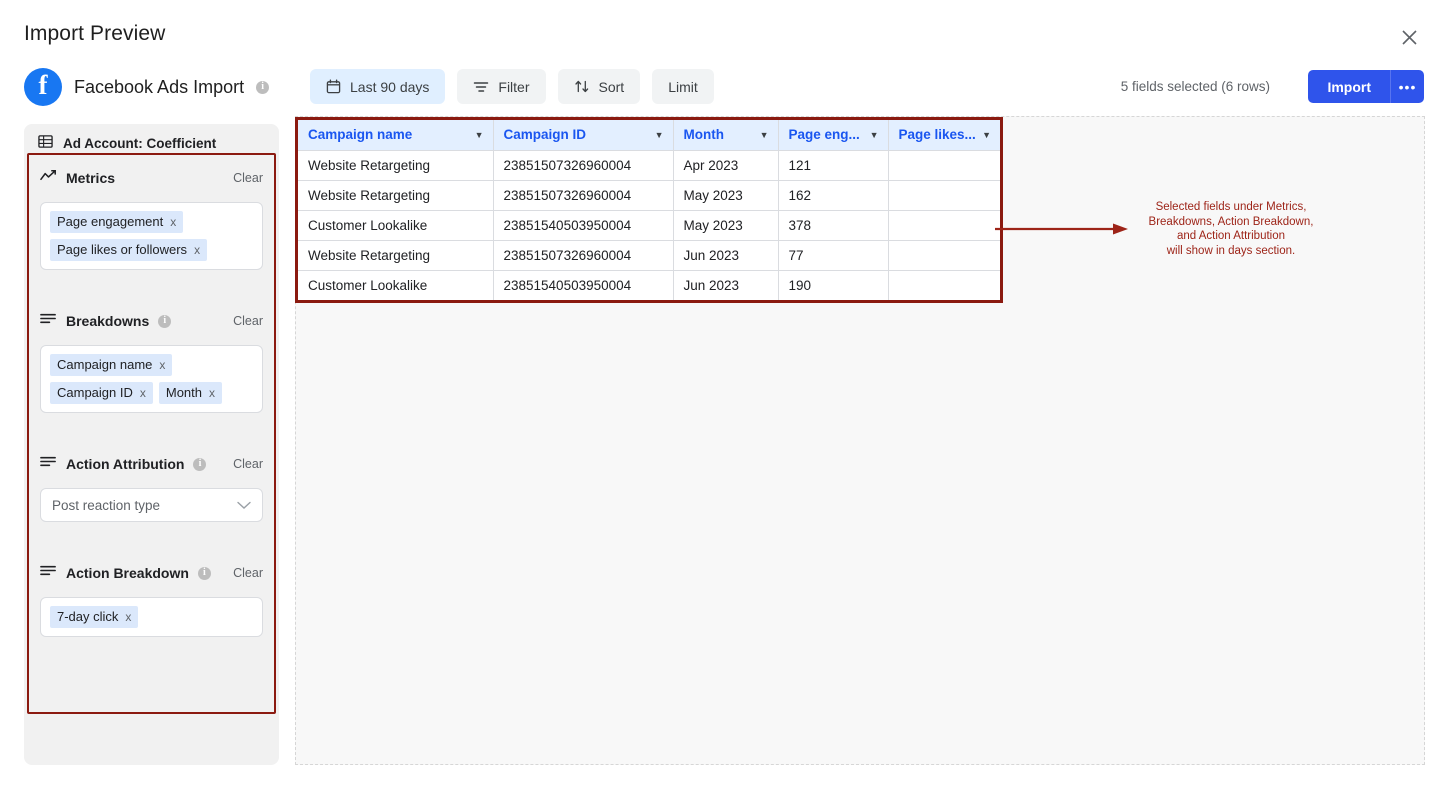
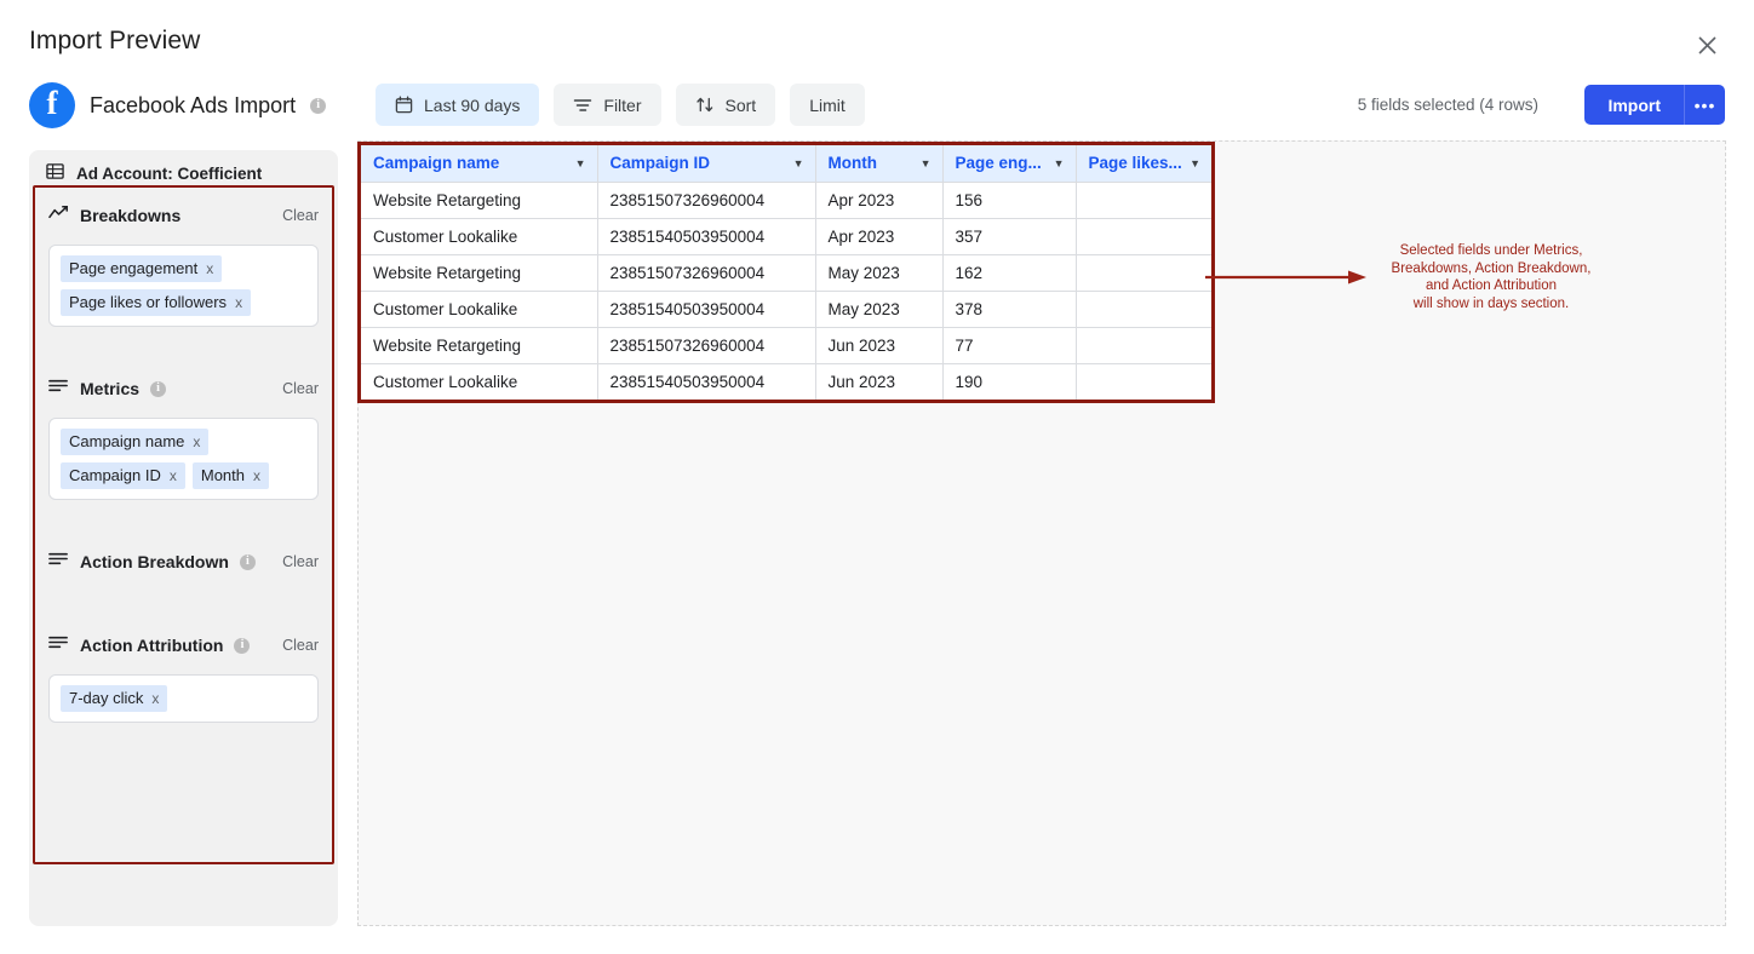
  Import Preview
  f
  Facebook Ads Import
  i
  Last 90 days
  Filter
  Sort
  Limit
- 5 fields selected (6 rows)
+ 5 fields selected (4 rows)
  Import
  •••
  Ad Account: Coefficient
- Metrics
+ Breakdowns
  Clear
  Page engagement
  x
  Page likes or followers
  x
- Breakdowns
+ Metrics
  i
  Clear
  Campaign name
  x
  Campaign ID
  x
  Month
  x
- Action Attribution
+ Action Breakdown
  i
  Clear
- Post reaction type
- Action Breakdown
+ Action Attribution
  i
  Clear
  7-day click
  x
  Campaign name ▼	Campaign ID ▼	Month ▼	Page eng... ▼	Page likes... ▼
- Website Retargeting	23851507326960004	Apr 2023	121
+ Website Retargeting	23851507326960004	Apr 2023	156
+ Customer Lookalike	23851540503950004	Apr 2023	357
  Website Retargeting	23851507326960004	May 2023	162
  Customer Lookalike	23851540503950004	May 2023	378
  Website Retargeting	23851507326960004	Jun 2023	77
  Customer Lookalike	23851540503950004	Jun 2023	190
  Selected fields under Metrics,
  Breakdowns, Action Breakdown,
  and Action Attribution
  will show in days section.
